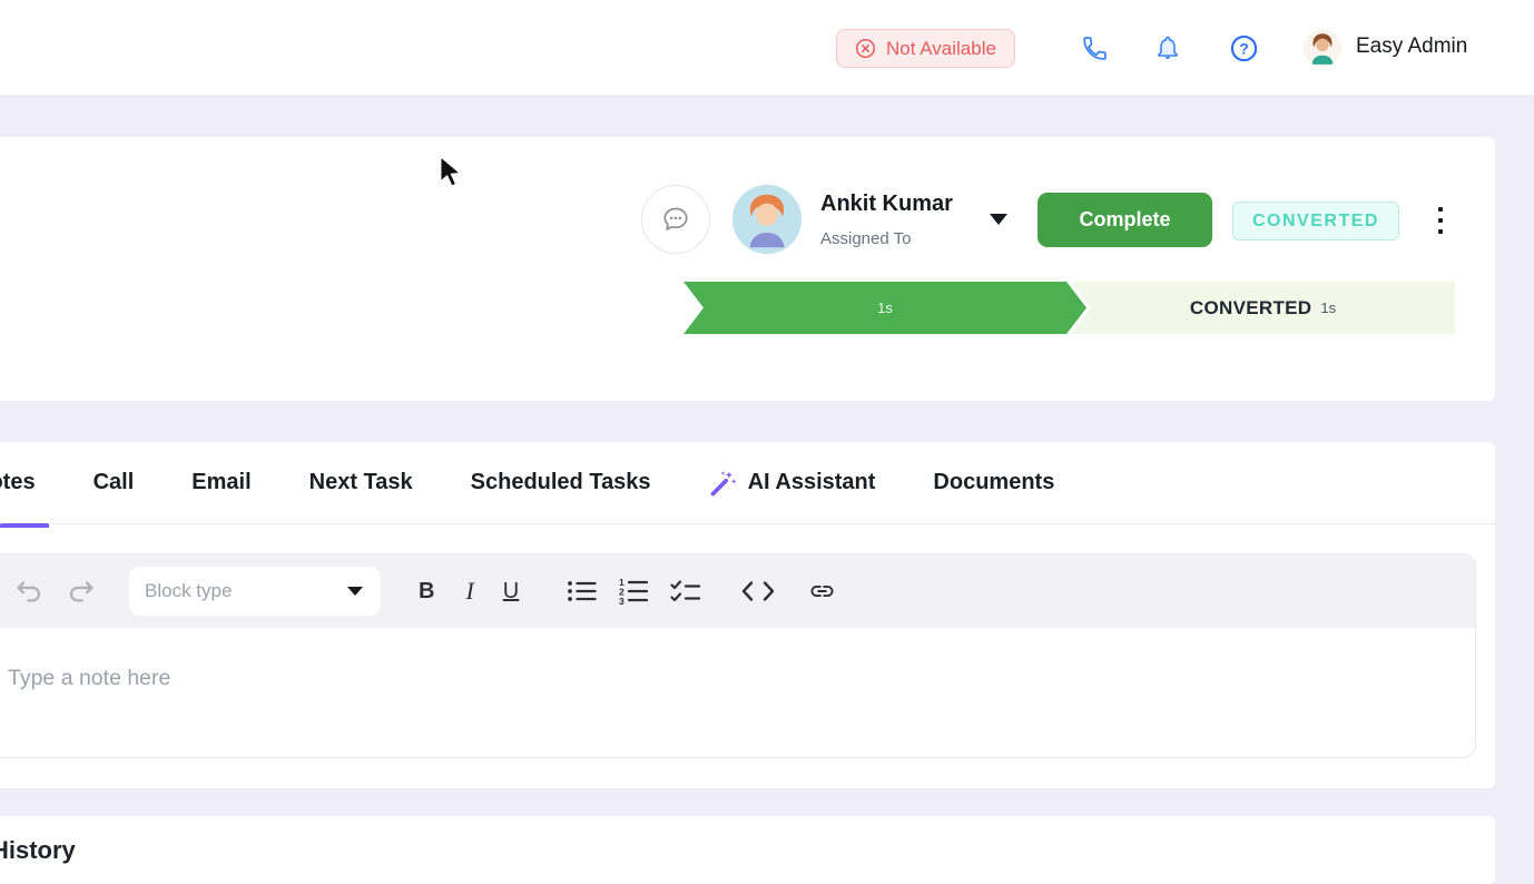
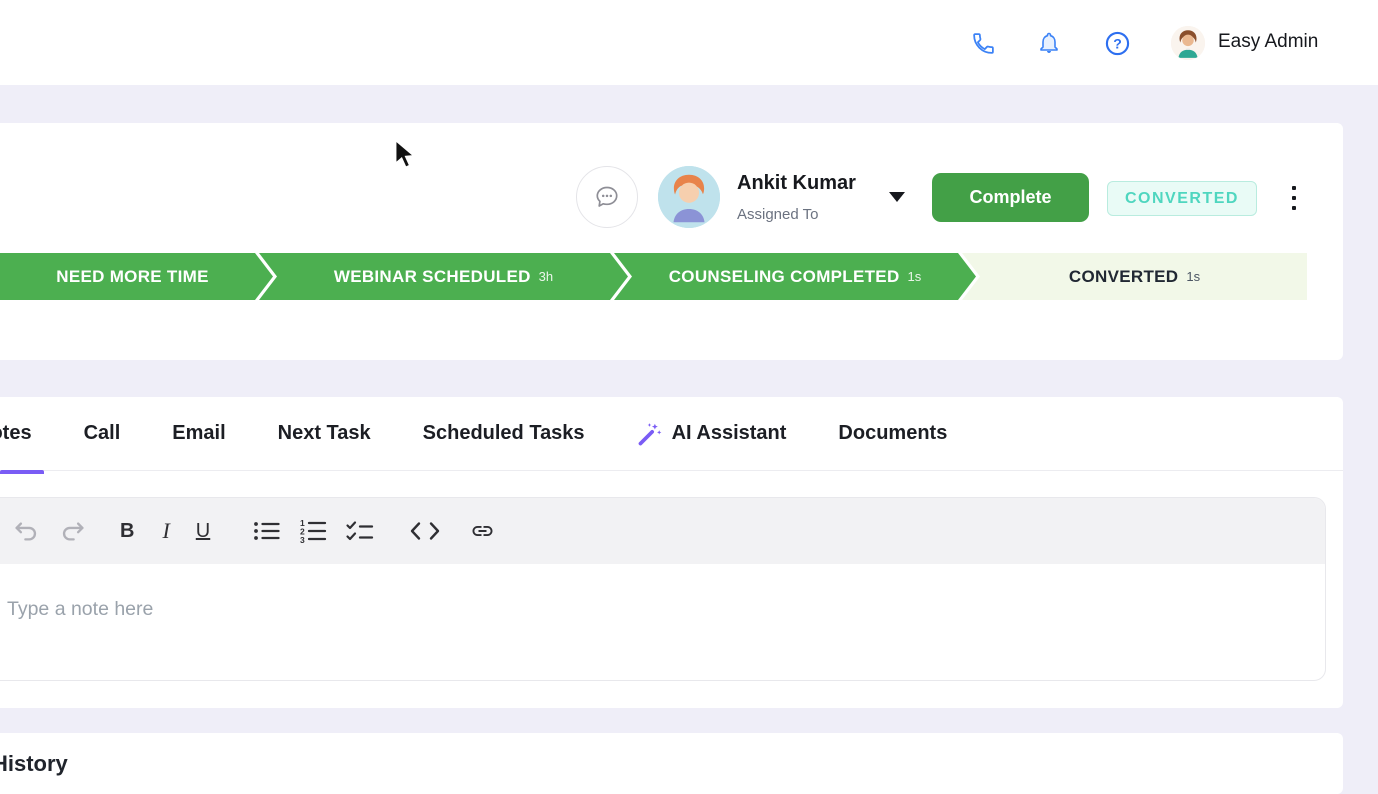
- Not Available
  ?
  Easy Admin
  Ankit Kumar
  Assigned To
  Complete
  CONVERTED
+ NEED MORE TIME
+ WEBINAR SCHEDULED
+ 3h
+ COUNSELING COMPLETED
  1s
  CONVERTED
  1s
  Call
  Email
  Next Task
  Scheduled Tasks
  AI Assistant
  Documents
- Block type
  B
  I
  U
  1
  2
  3
  Type a note here
  istory
